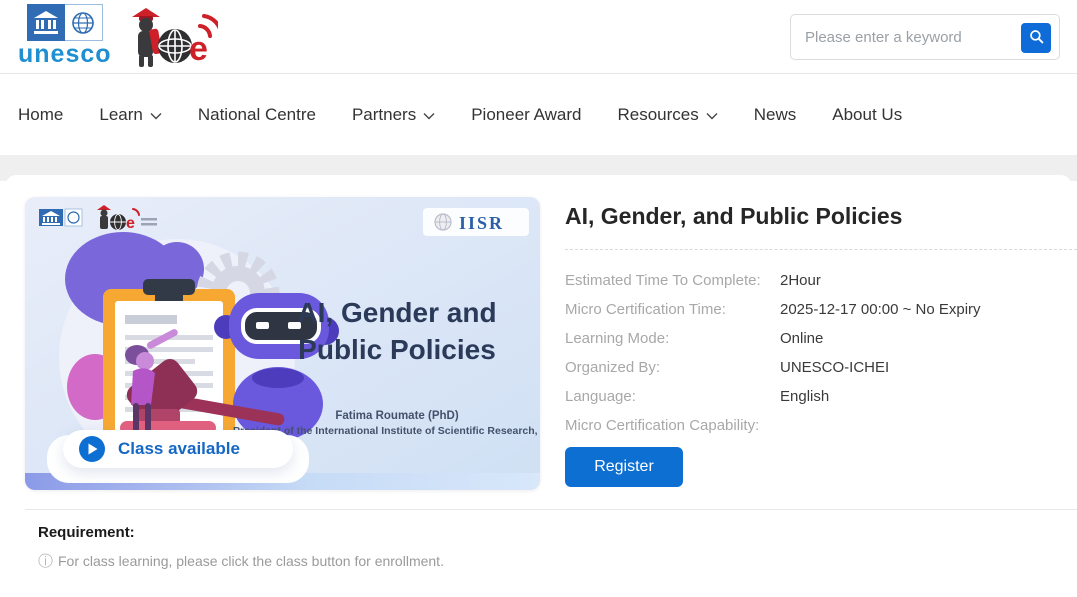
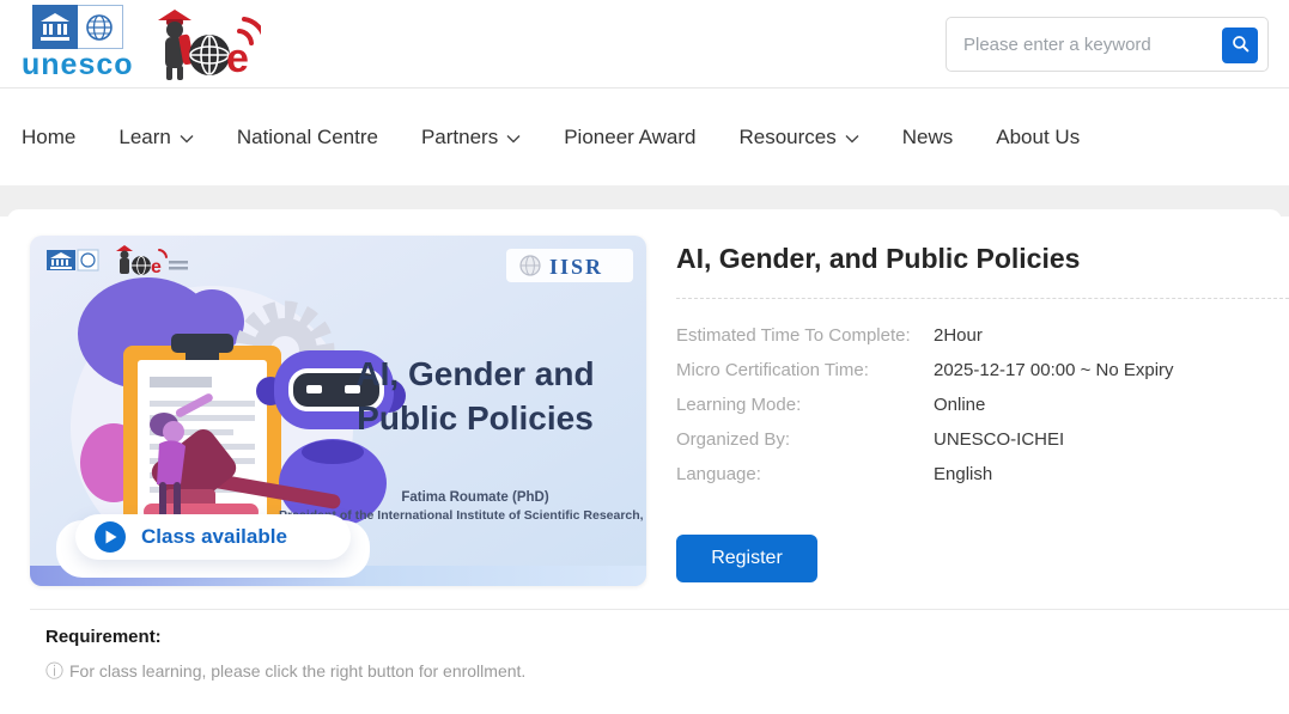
  unesco
  e
  Please enter a keyword
  Home
  Learn
  National Centre
  Partners
  Pioneer Award
  Resources
  News
  About Us
  e
  IISR
  AI, Gender and
  Public Policies
  Fatima Roumate (PhD)
  of the International Institute of Scientific Research,
  Class available
  AI, Gender, and Public Policies
  Estimated Time To Complete:
  2Hour
  Micro Certification Time:
  2025-12-17 00:00 ~ No Expiry
  Learning Mode:
  Online
  Organized By:
  UNESCO-ICHEI
  Language:
  English
- Micro Certification Capability:
  Register
  Requirement:
  ⓘ
- For class learning, please click the class button for enrollment.
+ For class learning, please click the right button for enrollment.
